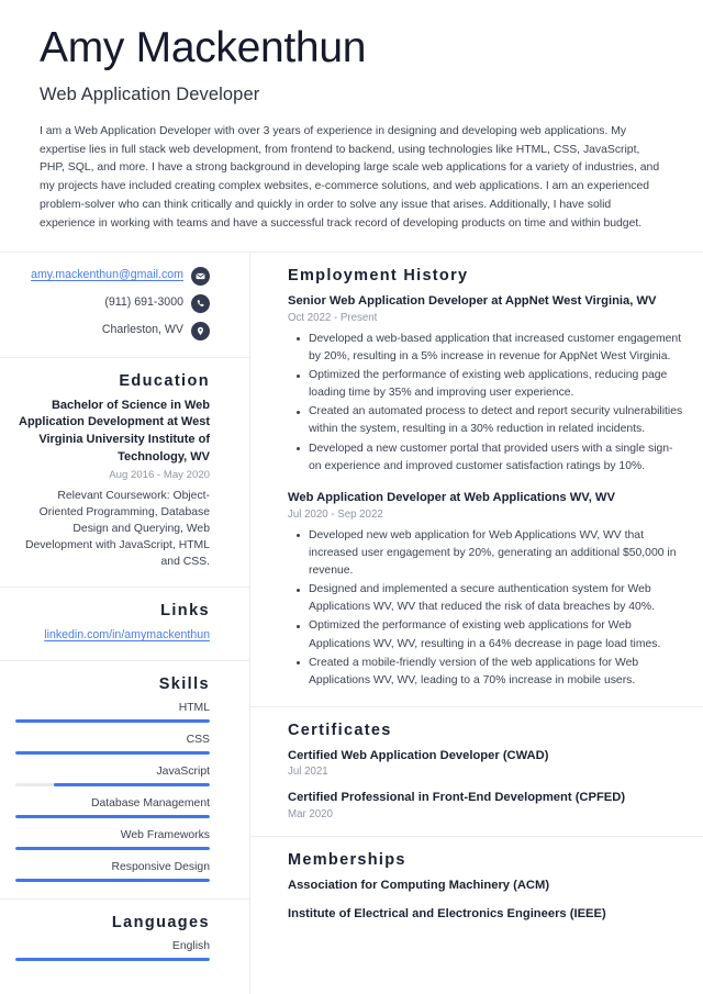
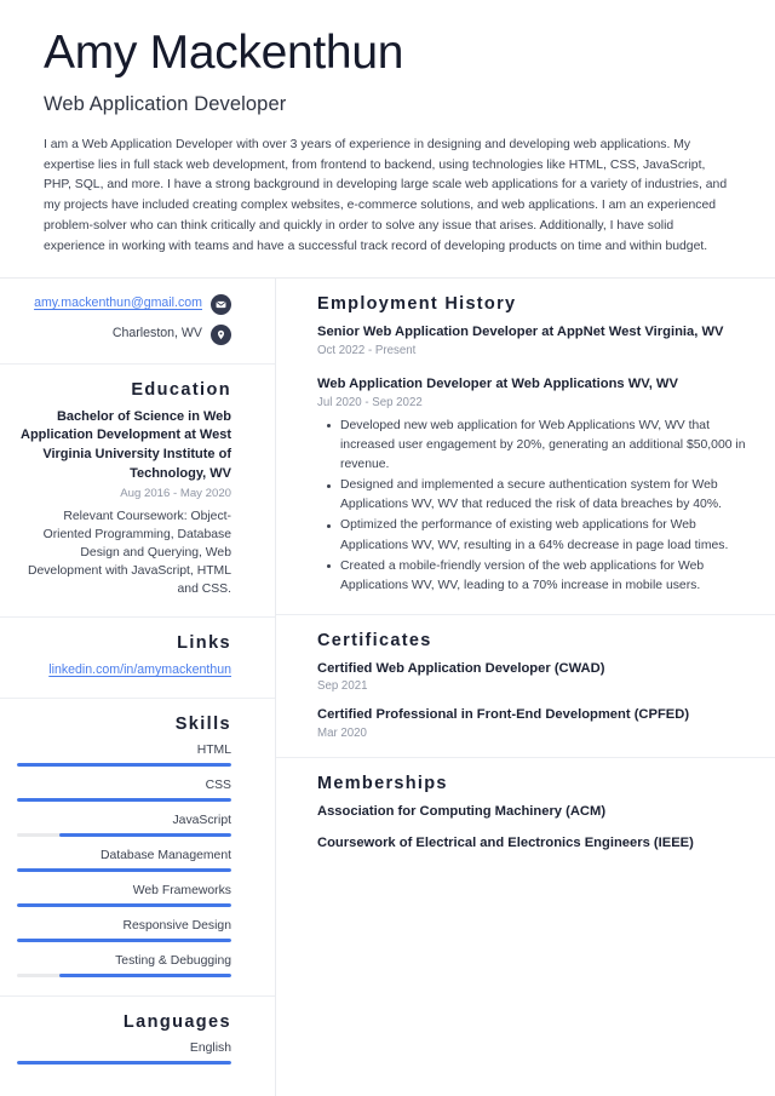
  Amy Mackenthun
  Web Application Developer
  I am a Web Application Developer with over 3 years of experience in designing and developing web applications. My expertise lies in full stack web development, from frontend to backend, using technologies like HTML, CSS, JavaScript, PHP, SQL, and more. I have a strong background in developing large scale web applications for a variety of industries, and my projects have included creating complex websites, e-commerce solutions, and web applications. I am an experienced problem-solver who can think critically and quickly in order to solve any issue that arises. Additionally, I have solid experience in working with teams and have a successful track record of developing products on time and within budget.
  amy.mackenthun@gmail.com
- (911) 691-3000
  Charleston, WV
  Education
  Bachelor of Science in Web Application Development at West Virginia University Institute of Technology, WV
  Aug 2016 - May 2020
  Relevant Coursework: Object-Oriented Programming, Database Design and Querying, Web Development with JavaScript, HTML and CSS.
  Links
  linkedin.com/in/amymackenthun
  Skills
  HTML
  CSS
  JavaScript
  Database Management
  Web Frameworks
  Responsive Design
+ Testing & Debugging
  Languages
  English
  Employment History
  Senior Web Application Developer at AppNet West Virginia, WV
  Oct 2022 - Present
- Developed a web-based application that increased customer engagement by 20%, resulting in a 5% increase in revenue for AppNet West Virginia.
- Optimized the performance of existing web applications, reducing page loading time by 35% and improving user experience.
- Created an automated process to detect and report security vulnerabilities within the system, resulting in a 30% reduction in related incidents.
- Developed a new customer portal that provided users with a single sign-on experience and improved customer satisfaction ratings by 10%.
  Web Application Developer at Web Applications WV, WV
  Jul 2020 - Sep 2022
  Developed new web application for Web Applications WV, WV that increased user engagement by 20%, generating an additional $50,000 in revenue.
  Designed and implemented a secure authentication system for Web Applications WV, WV that reduced the risk of data breaches by 40%.
  Optimized the performance of existing web applications for Web Applications WV, WV, resulting in a 64% decrease in page load times.
  Created a mobile-friendly version of the web applications for Web Applications WV, WV, leading to a 70% increase in mobile users.
  Certificates
  Certified Web Application Developer (CWAD)
- Jul 2021
+ Sep 2021
  Certified Professional in Front-End Development (CPFED)
  Mar 2020
  Memberships
  Association for Computing Machinery (ACM)
- Institute of Electrical and Electronics Engineers (IEEE)
+ Coursework of Electrical and Electronics Engineers (IEEE)
